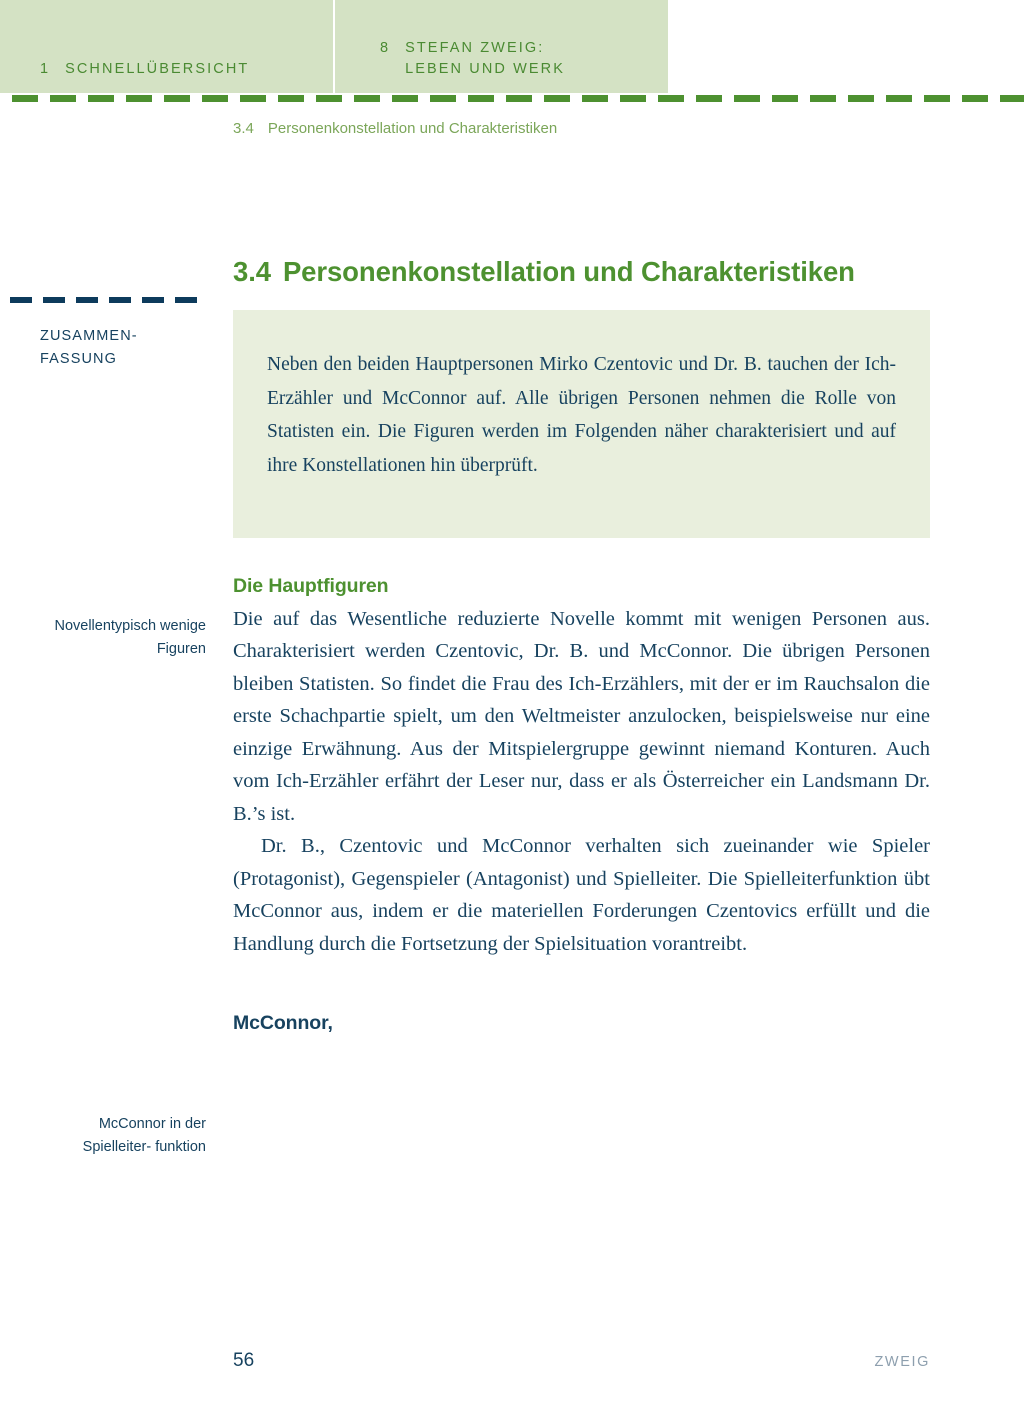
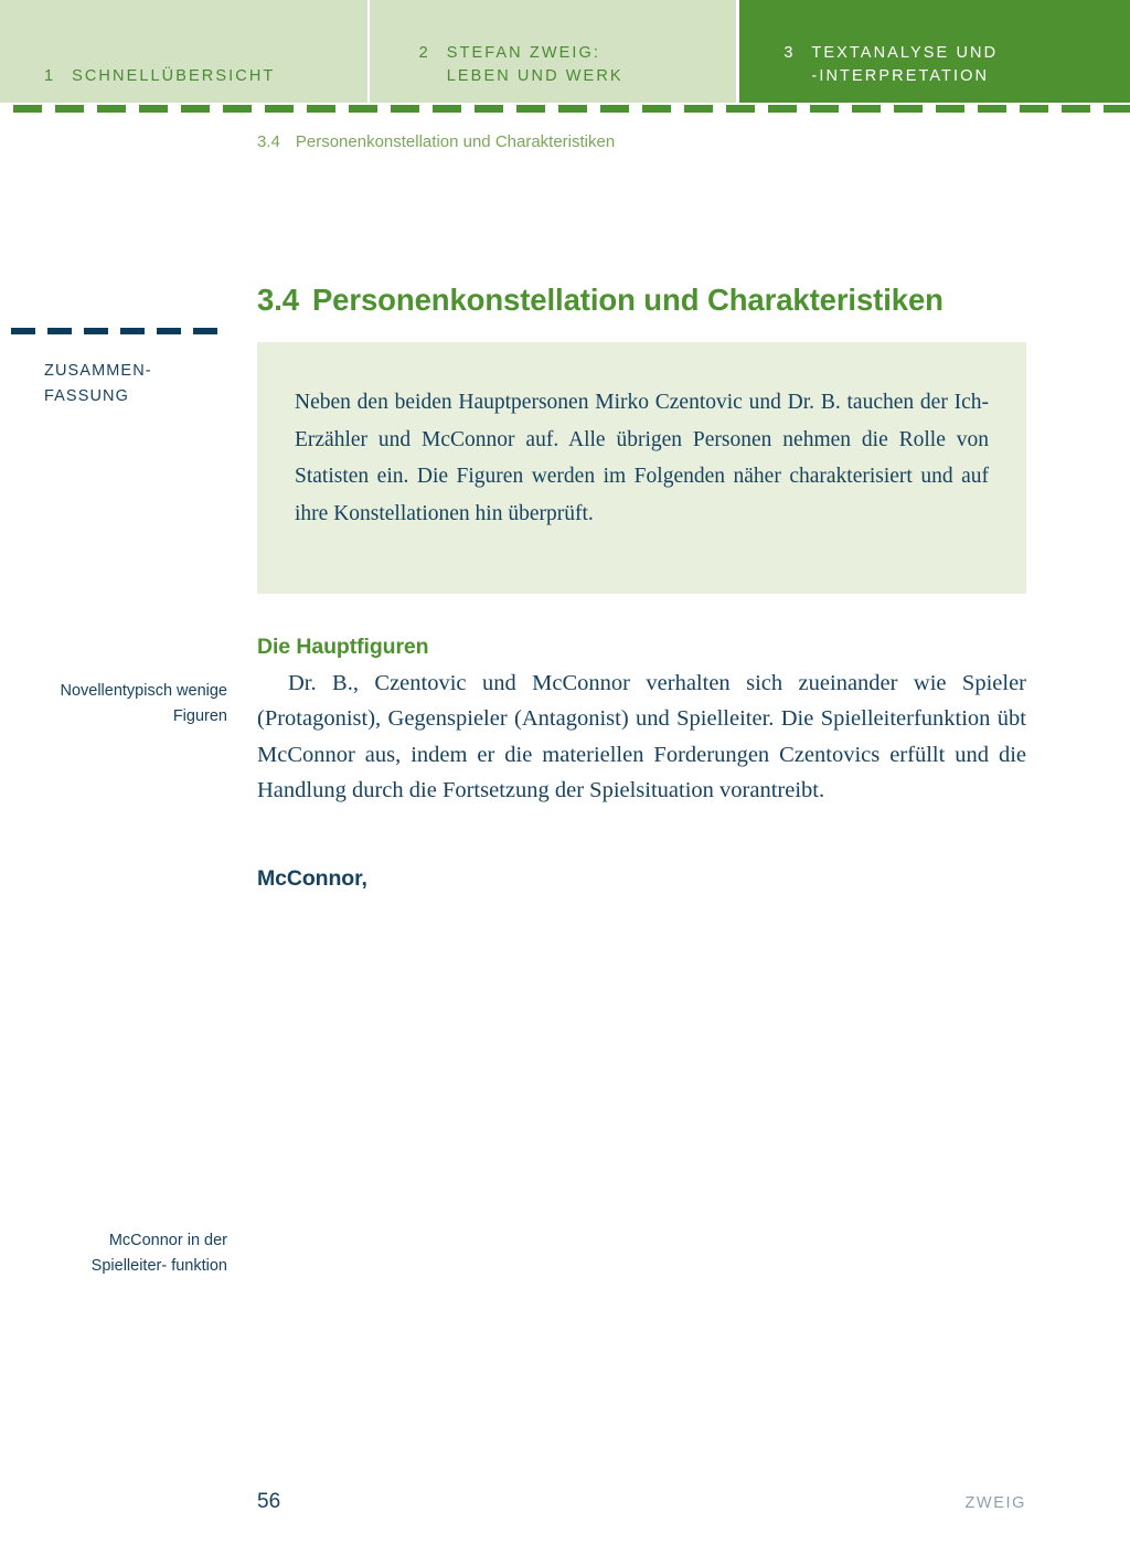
  1
  SCHNELLÜBERSICHT
- 8
+ 2
  STEFAN ZWEIG:
  LEBEN UND WERK
+ 3
+ TEXTANALYSE UND
+ -INTERPRETATION
  3.4
  Personenkonstellation und Charakteristiken
  3.4 Personenkonstellation und Charakteristiken
  ZUSAMMEN- FASSUNG
  Novellentypisch wenige Figuren
  McConnor in der Spielleiter- funktion
  Neben den beiden Hauptpersonen Mirko Czentovic und Dr. B. tauchen der Ich-Erzähler und McConnor auf. Alle übrigen Personen nehmen die Rolle von Statisten ein. Die Figuren werden im Folgenden näher charakterisiert und auf ihre Konstellationen hin überprüft.
  Die Hauptfiguren
- Die auf das Wesentliche reduzierte Novelle kommt mit wenigen Personen aus. Charakterisiert werden Czentovic, Dr. B. und McConnor. Die übrigen Personen bleiben Statisten. So findet die Frau des Ich-Erzählers, mit der er im Rauchsalon die erste Schachpartie spielt, um den Weltmeister anzulocken, beispielsweise nur eine einzige Erwähnung. Aus der Mitspielergruppe gewinnt niemand Konturen. Auch vom Ich-Erzähler erfährt der Leser nur, dass er als Österreicher ein Landsmann Dr. B.’s ist.
  Dr. B., Czentovic und McConnor verhalten sich zueinander wie Spieler (Protagonist), Gegenspieler (Antagonist) und Spielleiter. Die Spielleiterfunktion übt McConnor aus, indem er die materiellen Forderungen Czentovics erfüllt und die Handlung durch die Fortsetzung der Spielsituation vorantreibt.
  McConnor,
  56
  ZWEIG
